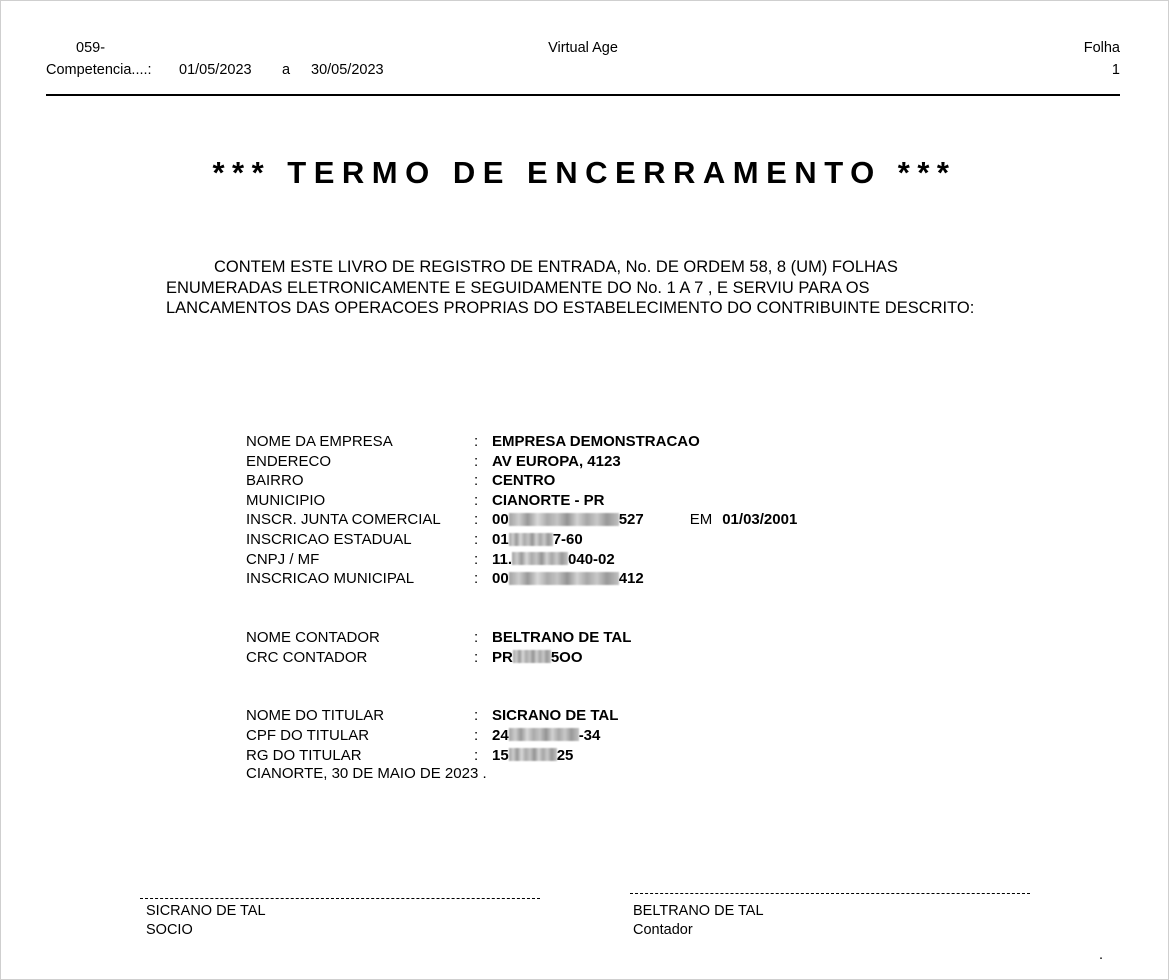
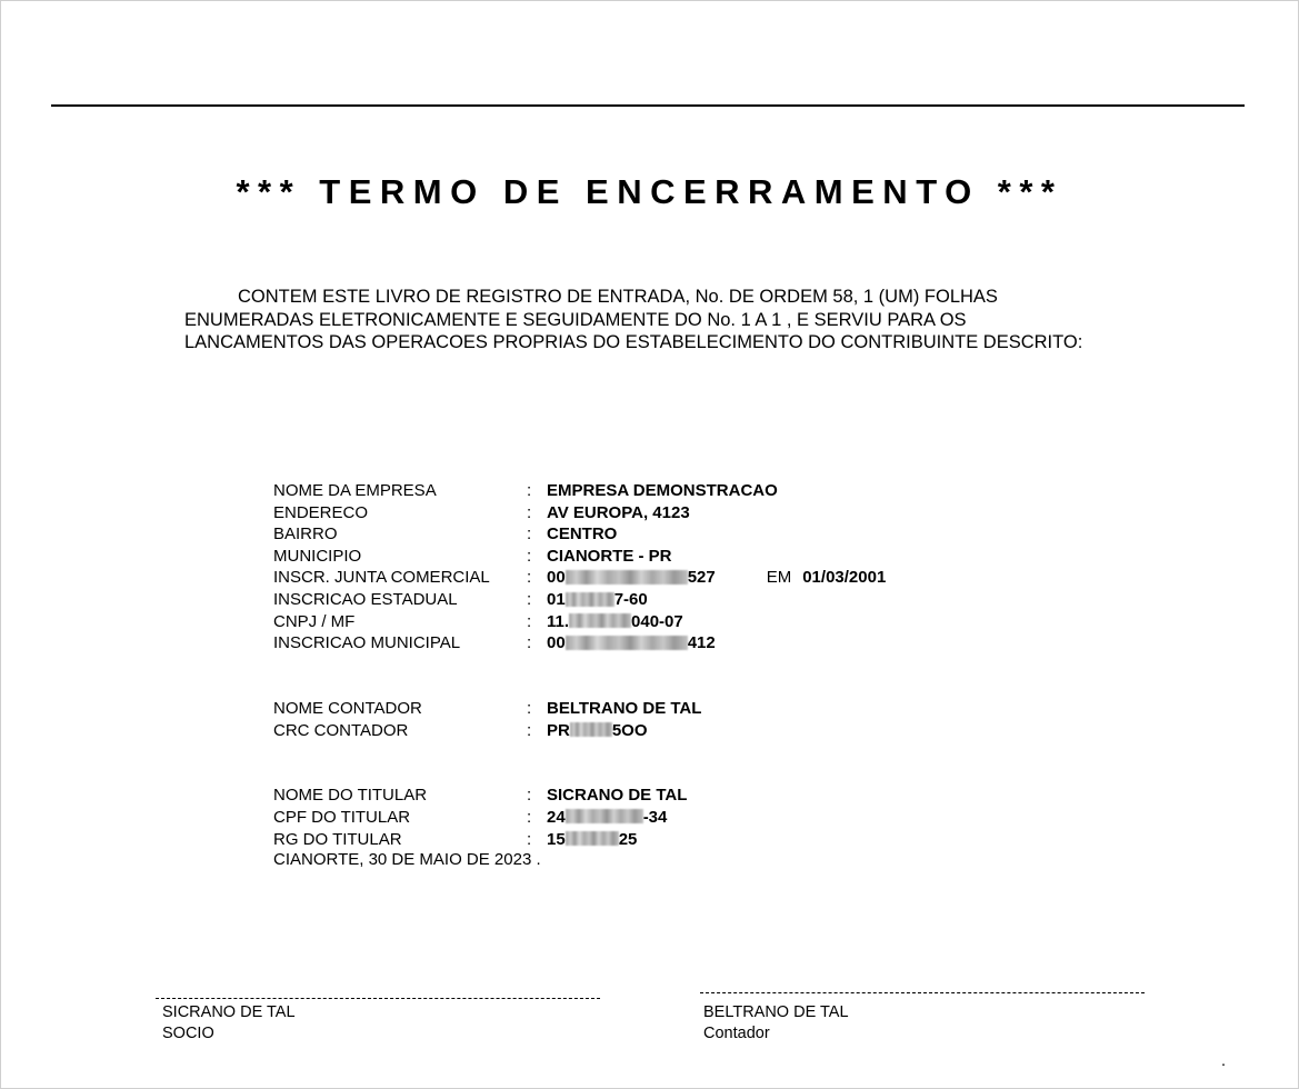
- 059-
- Competencia....:
- 01/05/2023
- a
- 30/05/2023
- Virtual Age
- Folha
- 1
  *** TERMO DE ENCERRAMENTO ***
- CONTEM ESTE LIVRO DE REGISTRO DE ENTRADA, No. DE ORDEM 58, 8 (UM) FOLHAS
+ CONTEM ESTE LIVRO DE REGISTRO DE ENTRADA, No. DE ORDEM 58, 1 (UM) FOLHAS
- ENUMERADAS ELETRONICAMENTE E SEGUIDAMENTE DO No. 1 A 7 , E SERVIU PARA OS
+ ENUMERADAS ELETRONICAMENTE E SEGUIDAMENTE DO No. 1 A 1 , E SERVIU PARA OS
  LANCAMENTOS DAS OPERACOES PROPRIAS DO ESTABELECIMENTO DO CONTRIBUINTE DESCRITO:
  NOME DA EMPRESA : EMPRESA DEMONSTRACAO
  ENDERECO : AV EUROPA, 4123
  BAIRRO : CENTRO
  MUNICIPIO : CIANORTE - PR
  INSCR. JUNTA COMERCIAL : 00 527 EM 01/03/2001
  INSCRICAO ESTADUAL : 01 7-60
- CNPJ / MF : 11. 040-02
+ CNPJ / MF : 11. 040-07
  INSCRICAO MUNICIPAL : 00 412
  NOME CONTADOR : BELTRANO DE TAL
  CRC CONTADOR : PR 5OO
  NOME DO TITULAR : SICRANO DE TAL
  CPF DO TITULAR : 24 -34
  RG DO TITULAR : 15 25
  CIANORTE, 30 DE MAIO DE 2023 .
  SICRANO DE TAL
  SOCIO
  BELTRANO DE TAL
  Contador
  .
